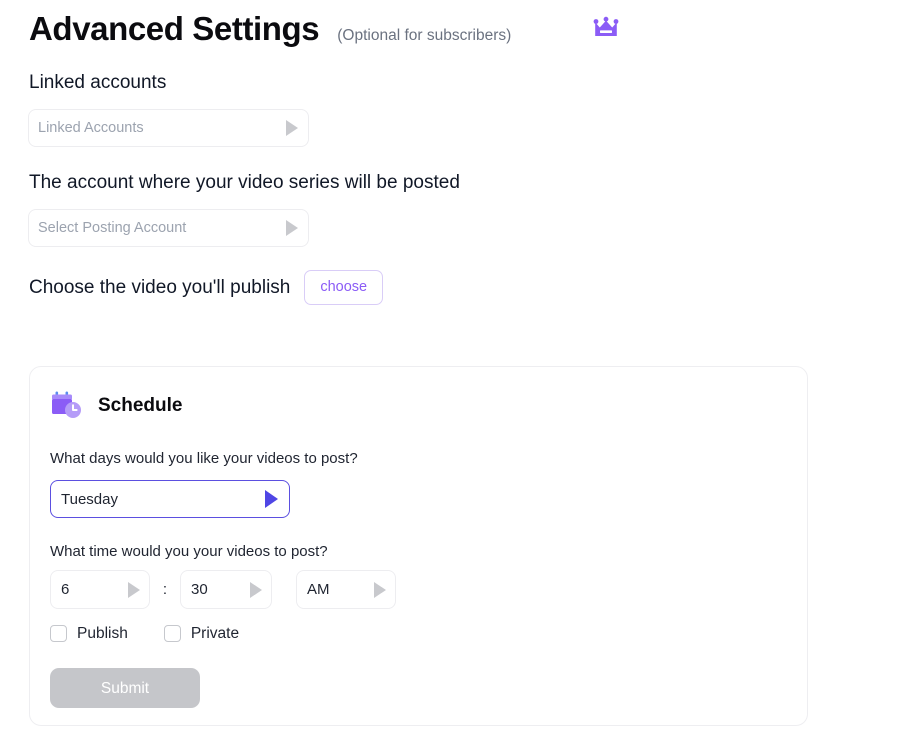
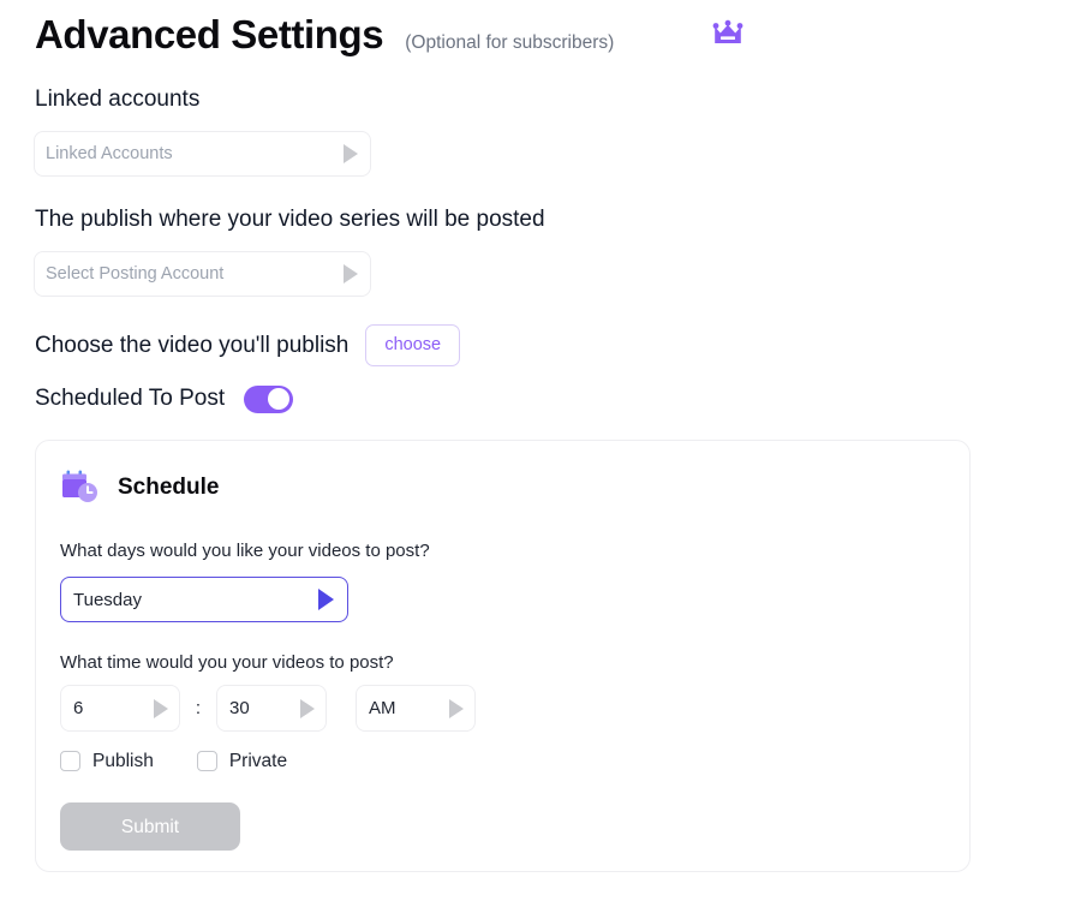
  Advanced Settings
  (Optional for subscribers)
  Linked accounts
  Linked Accounts
- The account where your video series will be posted
+ The publish where your video series will be posted
  Select Posting Account
  Choose the video you'll publish
  choose
+ Scheduled To Post
  Schedule
  What days would you like your videos to post?
  Tuesday
  What time would you your videos to post?
  6
  :
  30
  AM
  Publish
  Private
  Submit
